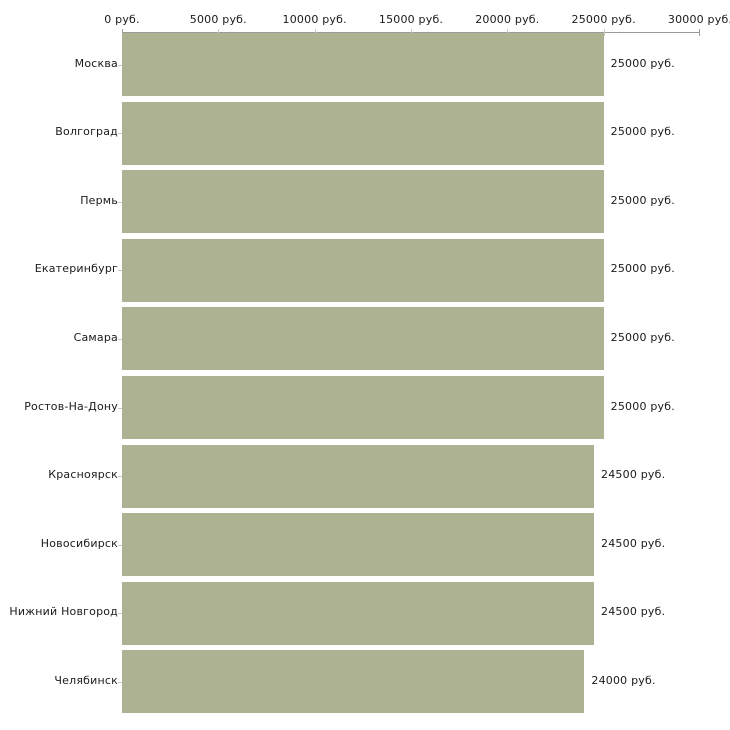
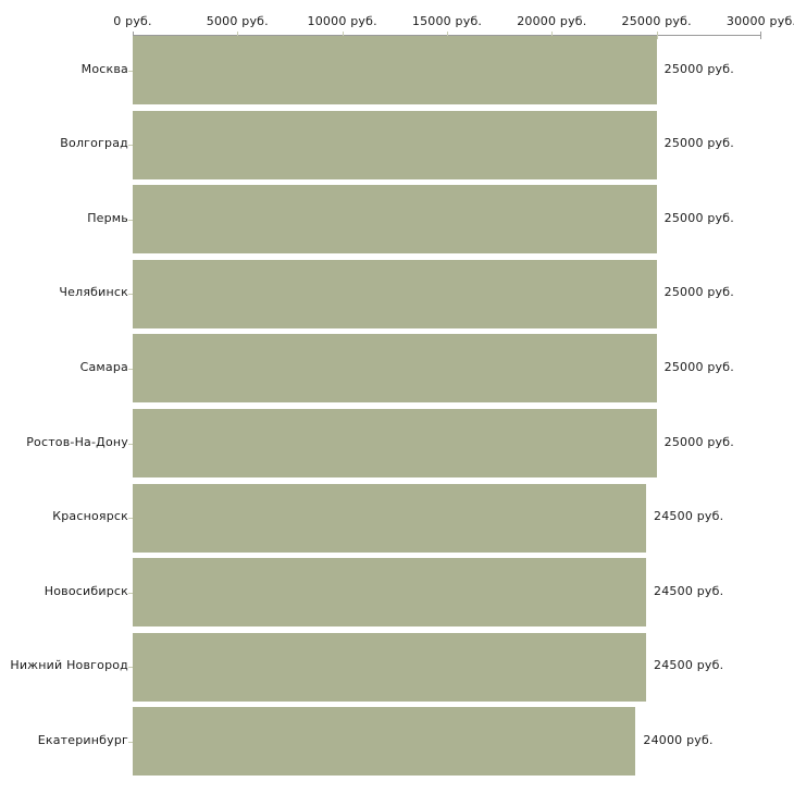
  0 руб.
  5000 руб.
  10000 руб.
  15000 руб.
  20000 руб.
  25000 руб.
  30000 руб
  Москва
  25000 руб.
  Волгоград
  25000 руб.
  Пермь
  25000 руб.
- Екатеринбург
+ Челябинск
  25000 руб.
  Самара
  25000 руб.
  Ростов-На-Дону
  25000 руб.
  Красноярск
  24500 руб.
  Новосибирск
  24500 руб.
  Нижний Новгород
  24500 руб.
- Челябинск
+ Екатеринбург
  24000 руб.
